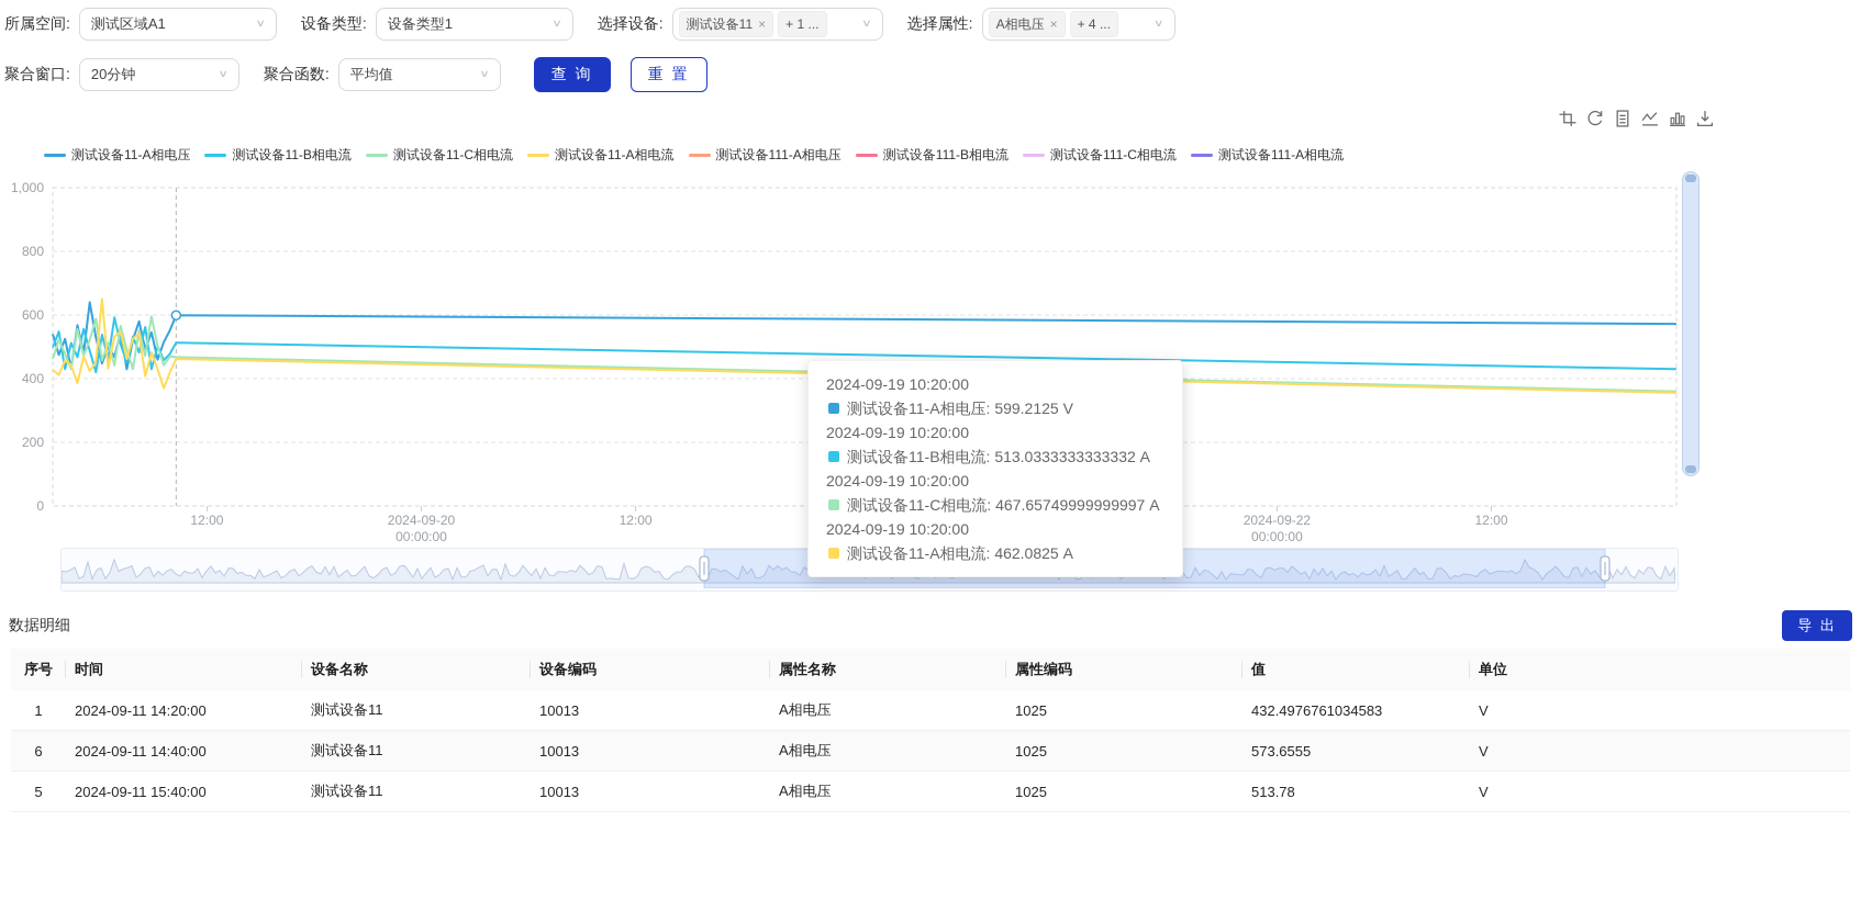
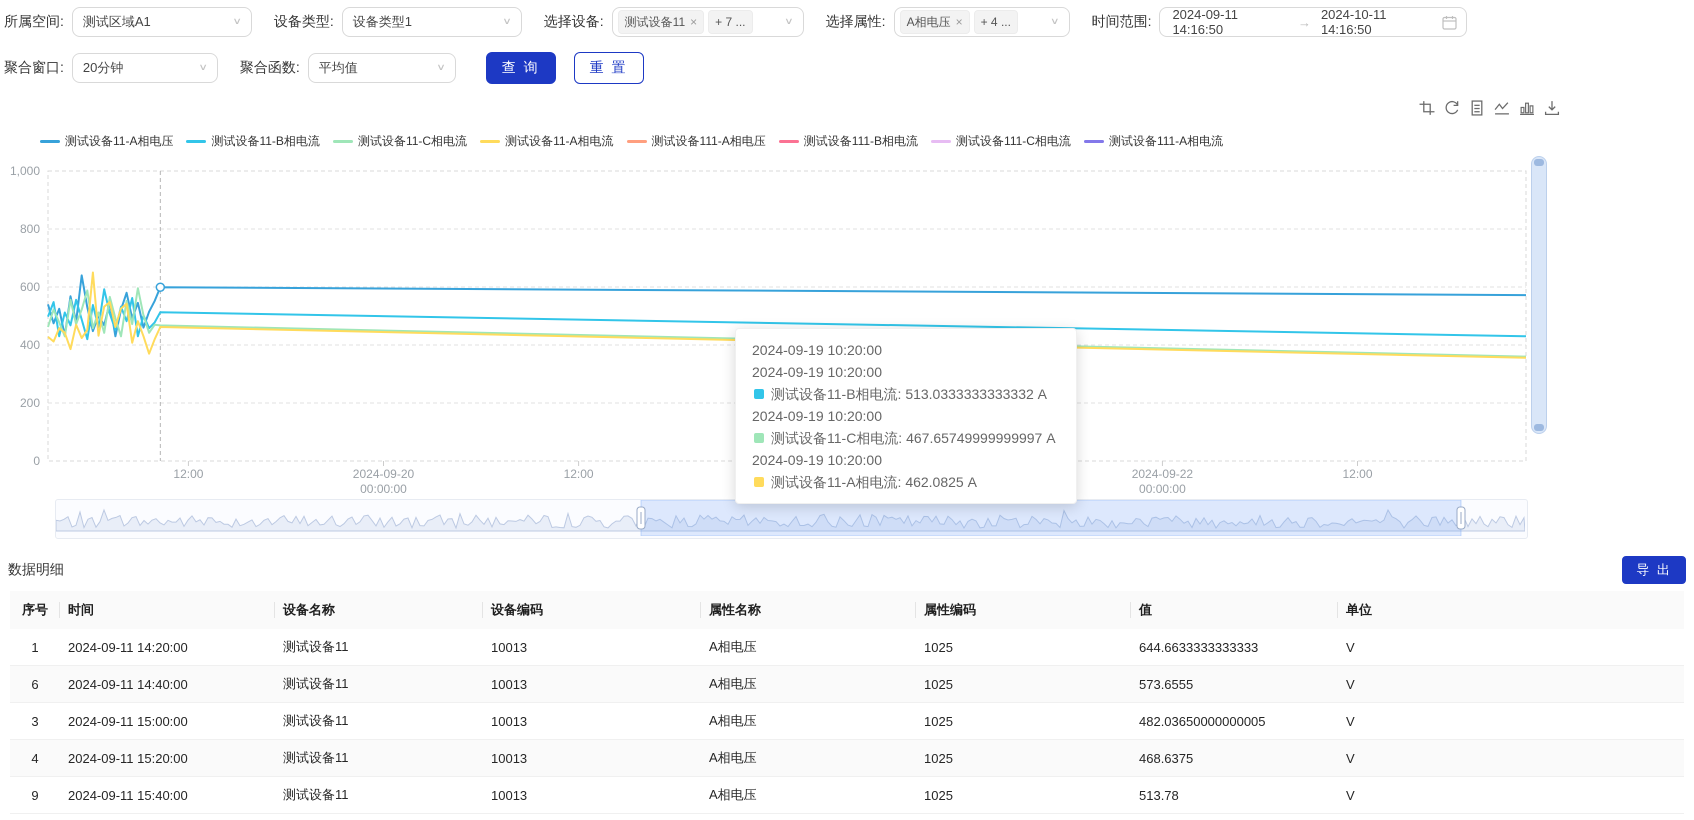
  所属空间:
  测试区域A1
  ∨
  设备类型:
  设备类型1
  ∨
  选择设备:
  测试设备11
  ×
- + 1 ...
+ + 7 ...
  ∨
  选择属性:
  A相电压
  ×
  + 4 ...
  ∨
+ 时间范围:
+ 2024-09-11 14:16:50
+ →
+ 2024-10-11 14:16:50
  聚合窗口:
  20分钟
  ∨
  聚合函数:
  平均值
  ∨
  查 询
  重 置
  测试设备11-A相电压
  测试设备11-B相电流
  测试设备11-C相电流
  测试设备11-A相电流
  测试设备111-A相电压
  测试设备111-B相电流
  测试设备111-C相电流
  测试设备111-A相电流
  1,000
  800
  600
  400
  200
  0
  12:00
  2024-09-20
  00:00:00
  12:00
  2024-09-22
  00:00:00
  12:00
  2024-09-19 10:20:00
- 测试设备11-A相电压: 599.2125 V
  2024-09-19 10:20:00
  测试设备11-B相电流: 513.0333333333332 A
  2024-09-19 10:20:00
  测试设备11-C相电流: 467.65749999999997 A
  2024-09-19 10:20:00
  测试设备11-A相电流: 462.0825 A
  数据明细
  导 出
  序号	时间	设备名称	设备编码	属性名称	属性编码	值	单位
- 1	2024-09-11 14:20:00	测试设备11	10013	A相电压	1025	432.4976761034583	V
+ 1	2024-09-11 14:20:00	测试设备11	10013	A相电压	1025	644.6633333333333	V
  6	2024-09-11 14:40:00	测试设备11	10013	A相电压	1025	573.6555	V
+ 3	2024-09-11 15:00:00	测试设备11	10013	A相电压	1025	482.03650000000005	V
+ 4	2024-09-11 15:20:00	测试设备11	10013	A相电压	1025	468.6375	V
- 5	2024-09-11 15:40:00	测试设备11	10013	A相电压	1025	513.78	V
+ 9	2024-09-11 15:40:00	测试设备11	10013	A相电压	1025	513.78	V
